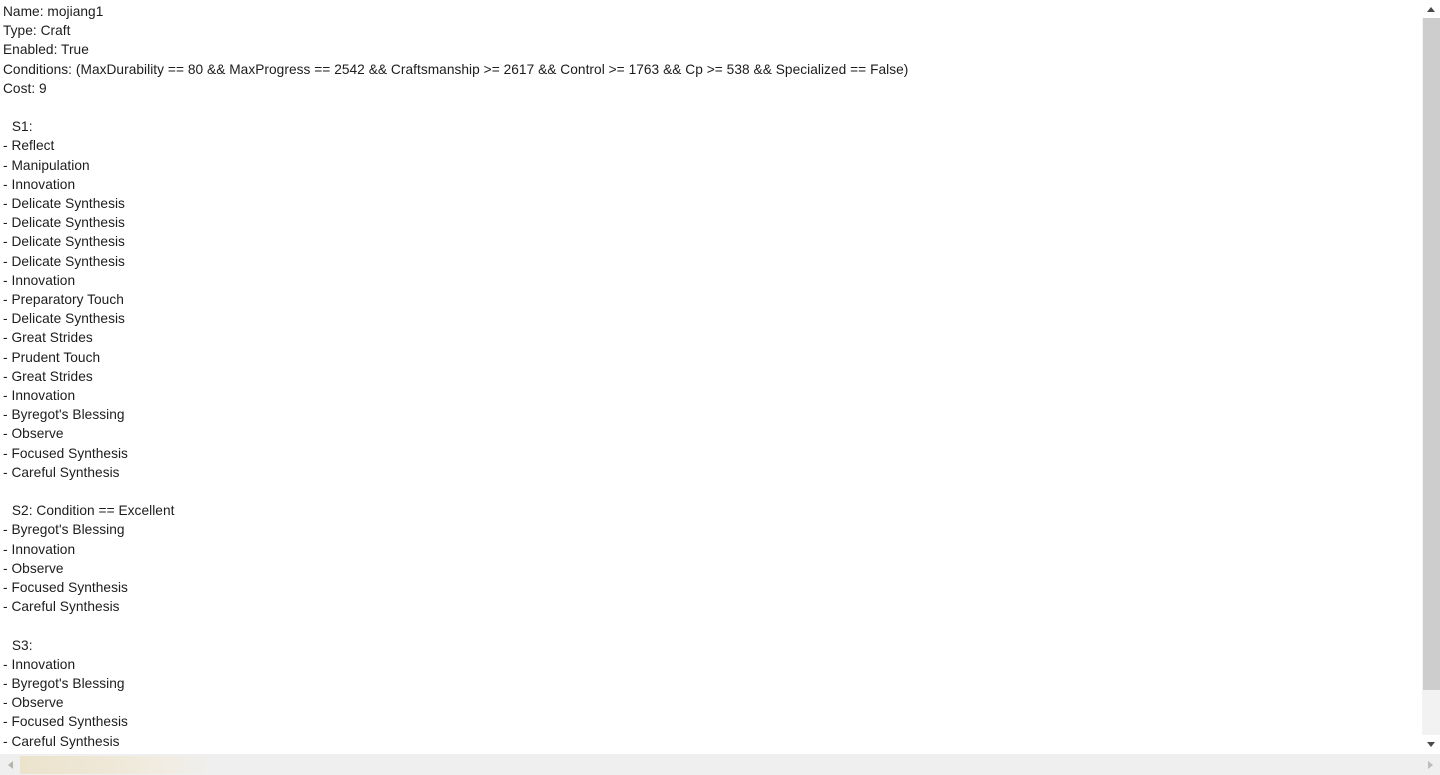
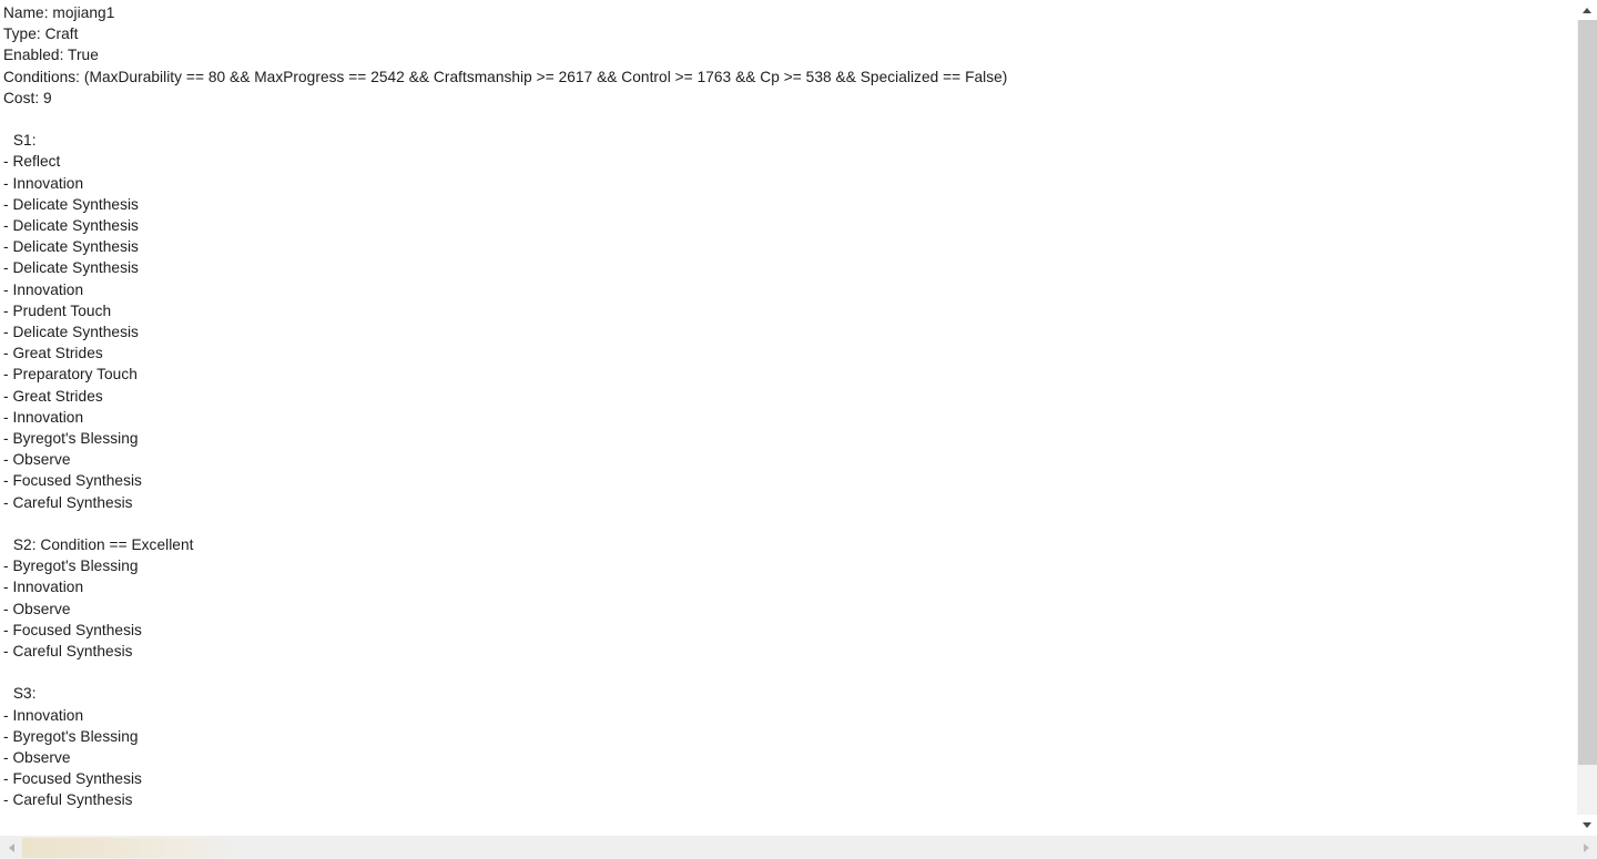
  Name: mojiang1
  Type: Craft
  Enabled: True
  Conditions: (MaxDurability == 80 && MaxProgress == 2542 && Craftsmanship >= 2617 && Control >= 1763 && Cp >= 538 && Specialized == False)
  Cost: 9
  S1:
  - Reflect
- - Manipulation
  - Innovation
  - Delicate Synthesis
  - Delicate Synthesis
  - Delicate Synthesis
  - Delicate Synthesis
  - Innovation
- - Preparatory Touch
+ - Prudent Touch
  - Delicate Synthesis
  - Great Strides
- - Prudent Touch
+ - Preparatory Touch
  - Great Strides
  - Innovation
  - Byregot's Blessing
  - Observe
  - Focused Synthesis
  - Careful Synthesis
  S2: Condition == Excellent
  - Byregot's Blessing
  - Innovation
  - Observe
  - Focused Synthesis
  - Careful Synthesis
  S3:
  - Innovation
  - Byregot's Blessing
  - Observe
  - Focused Synthesis
  - Careful Synthesis
